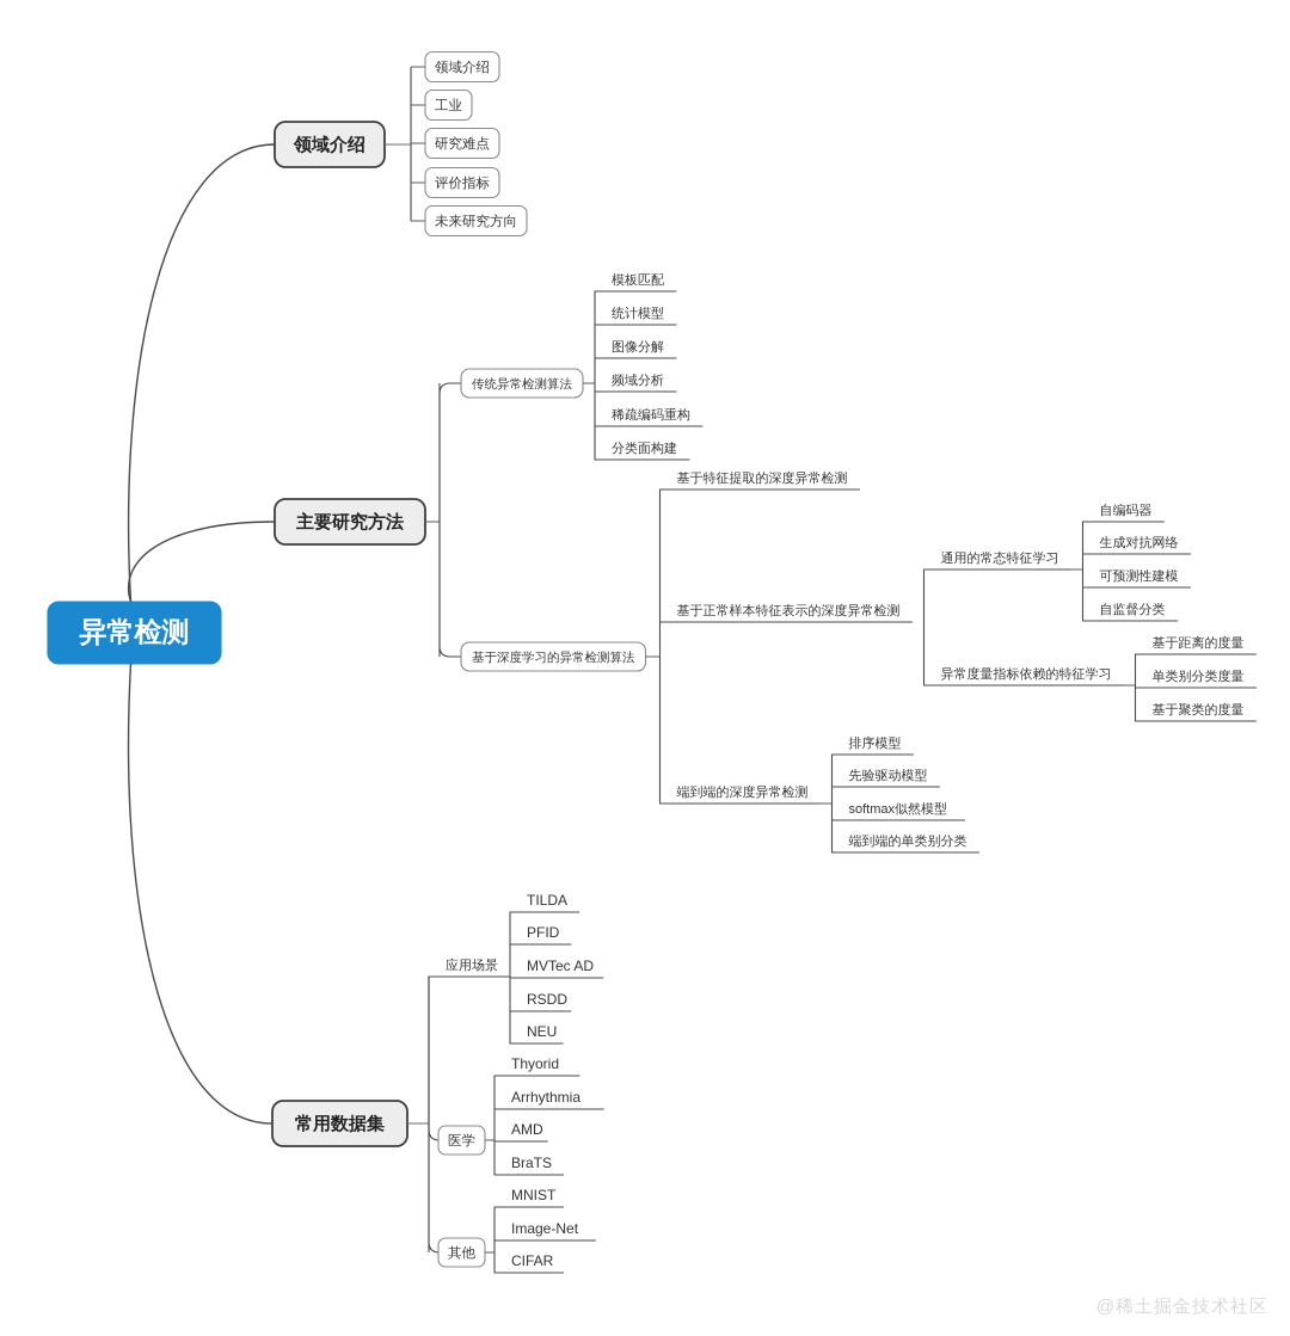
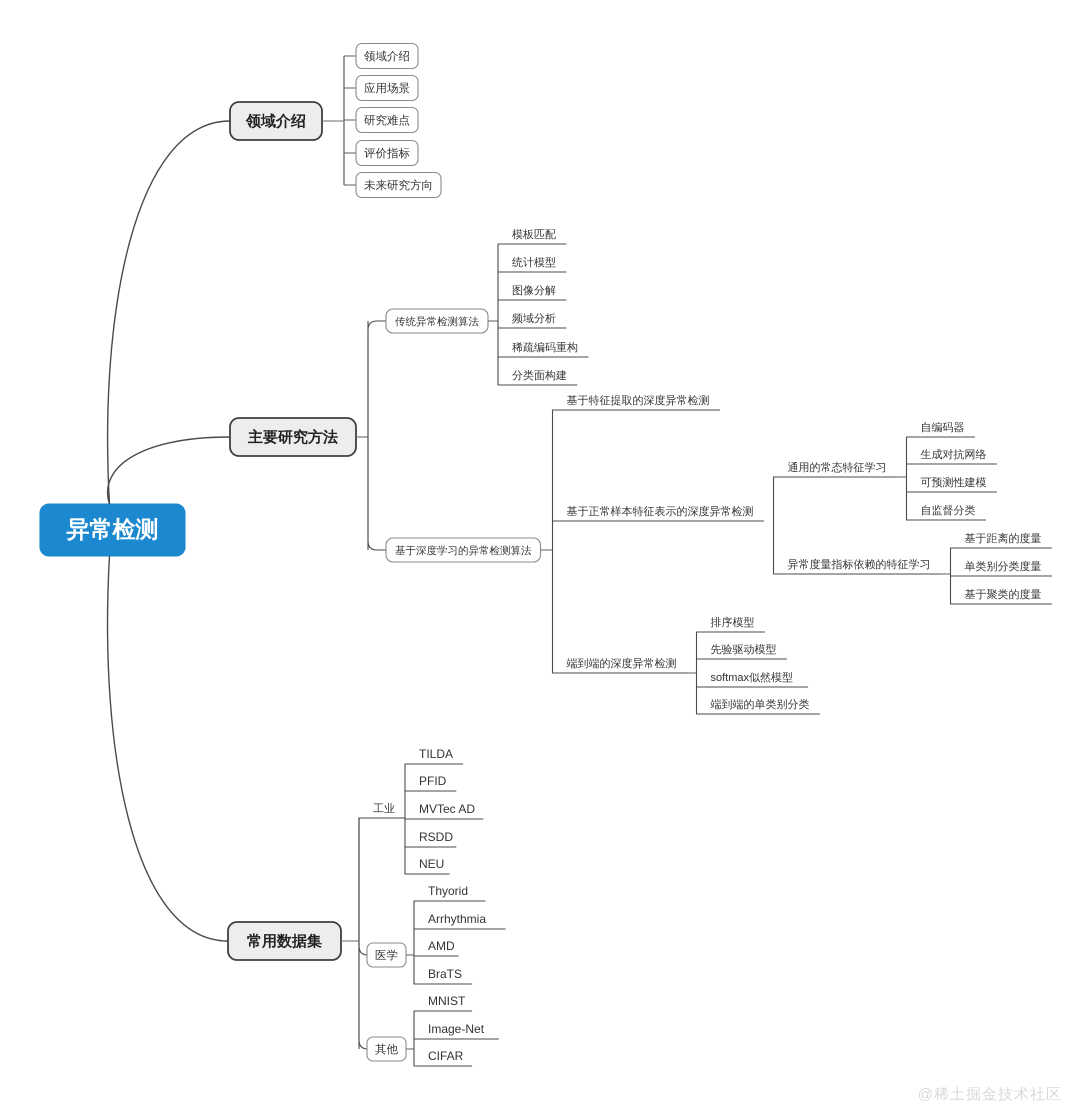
  异常检测
  领域介绍
  主要研究方法
  常用数据集
  领域介绍
- 工业
+ 应用场景
  研究难点
  评价指标
  未来研究方向
  传统异常检测算法
  模板匹配
  统计模型
  图像分解
  频域分析
  稀疏编码重构
  分类面构建
  基于深度学习的异常检测算法
  基于特征提取的深度异常检测
  基于正常样本特征表示的深度异常检测
  端到端的深度异常检测
  通用的常态特征学习
  自编码器
  生成对抗网络
  可预测性建模
  自监督分类
  异常度量指标依赖的特征学习
  基于距离的度量
  单类别分类度量
  基于聚类的度量
  排序模型
  先验驱动模型
  softmax似然模型
  端到端的单类别分类
- 应用场景
+ 工业
  TILDA
  PFID
  MVTec AD
  RSDD
  NEU
  医学
  Thyorid
  Arrhythmia
  AMD
  BraTS
  其他
  MNIST
  Image-Net
  CIFAR
  @稀土掘金技术社区
